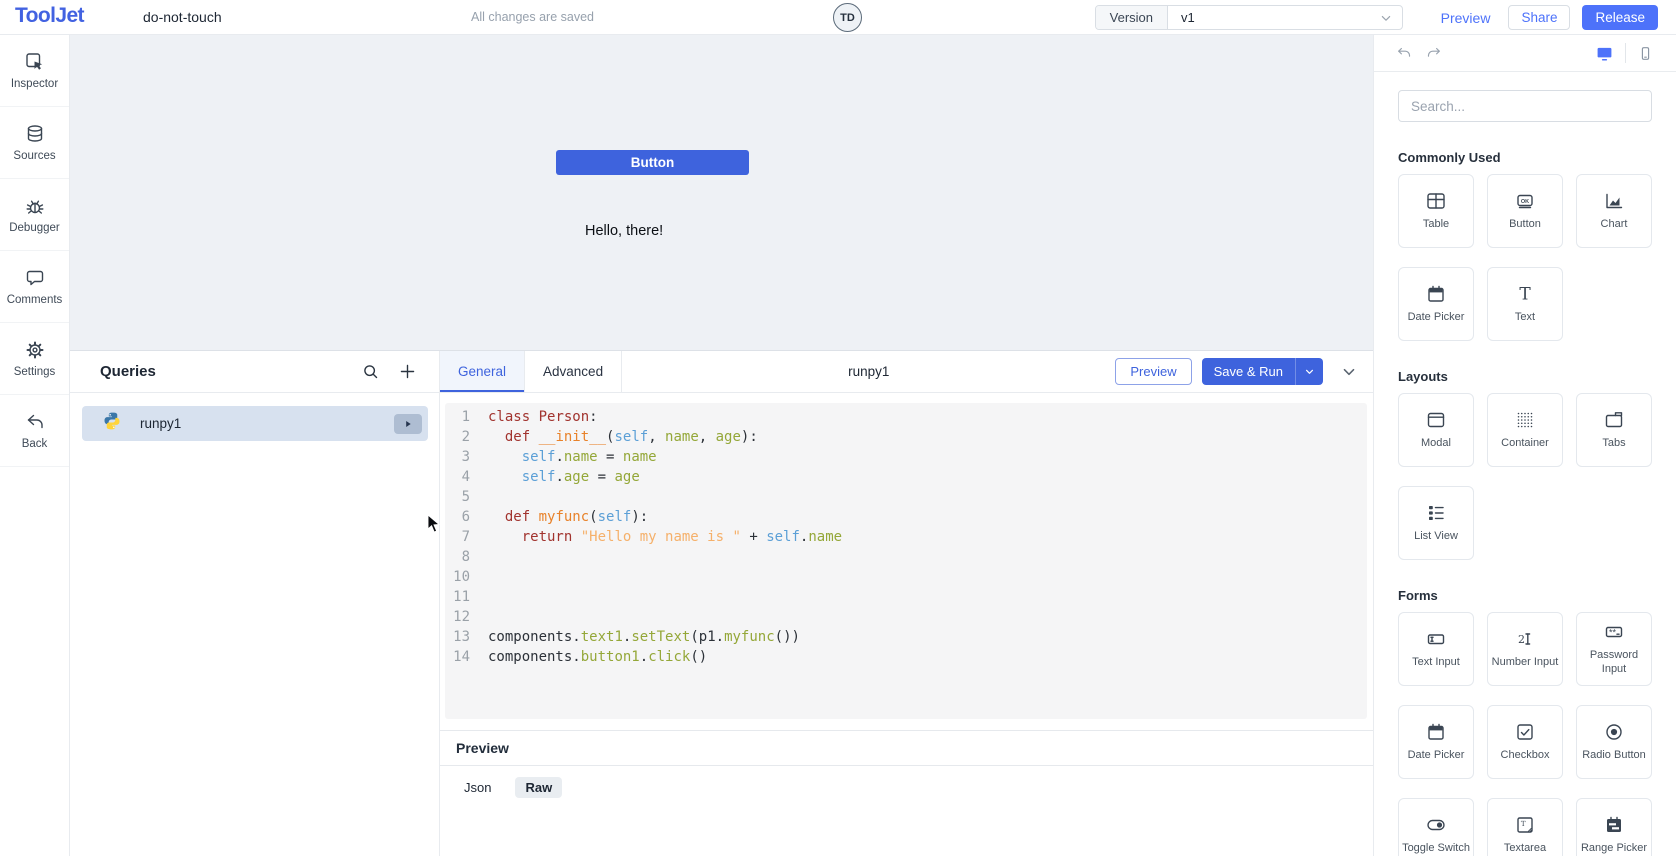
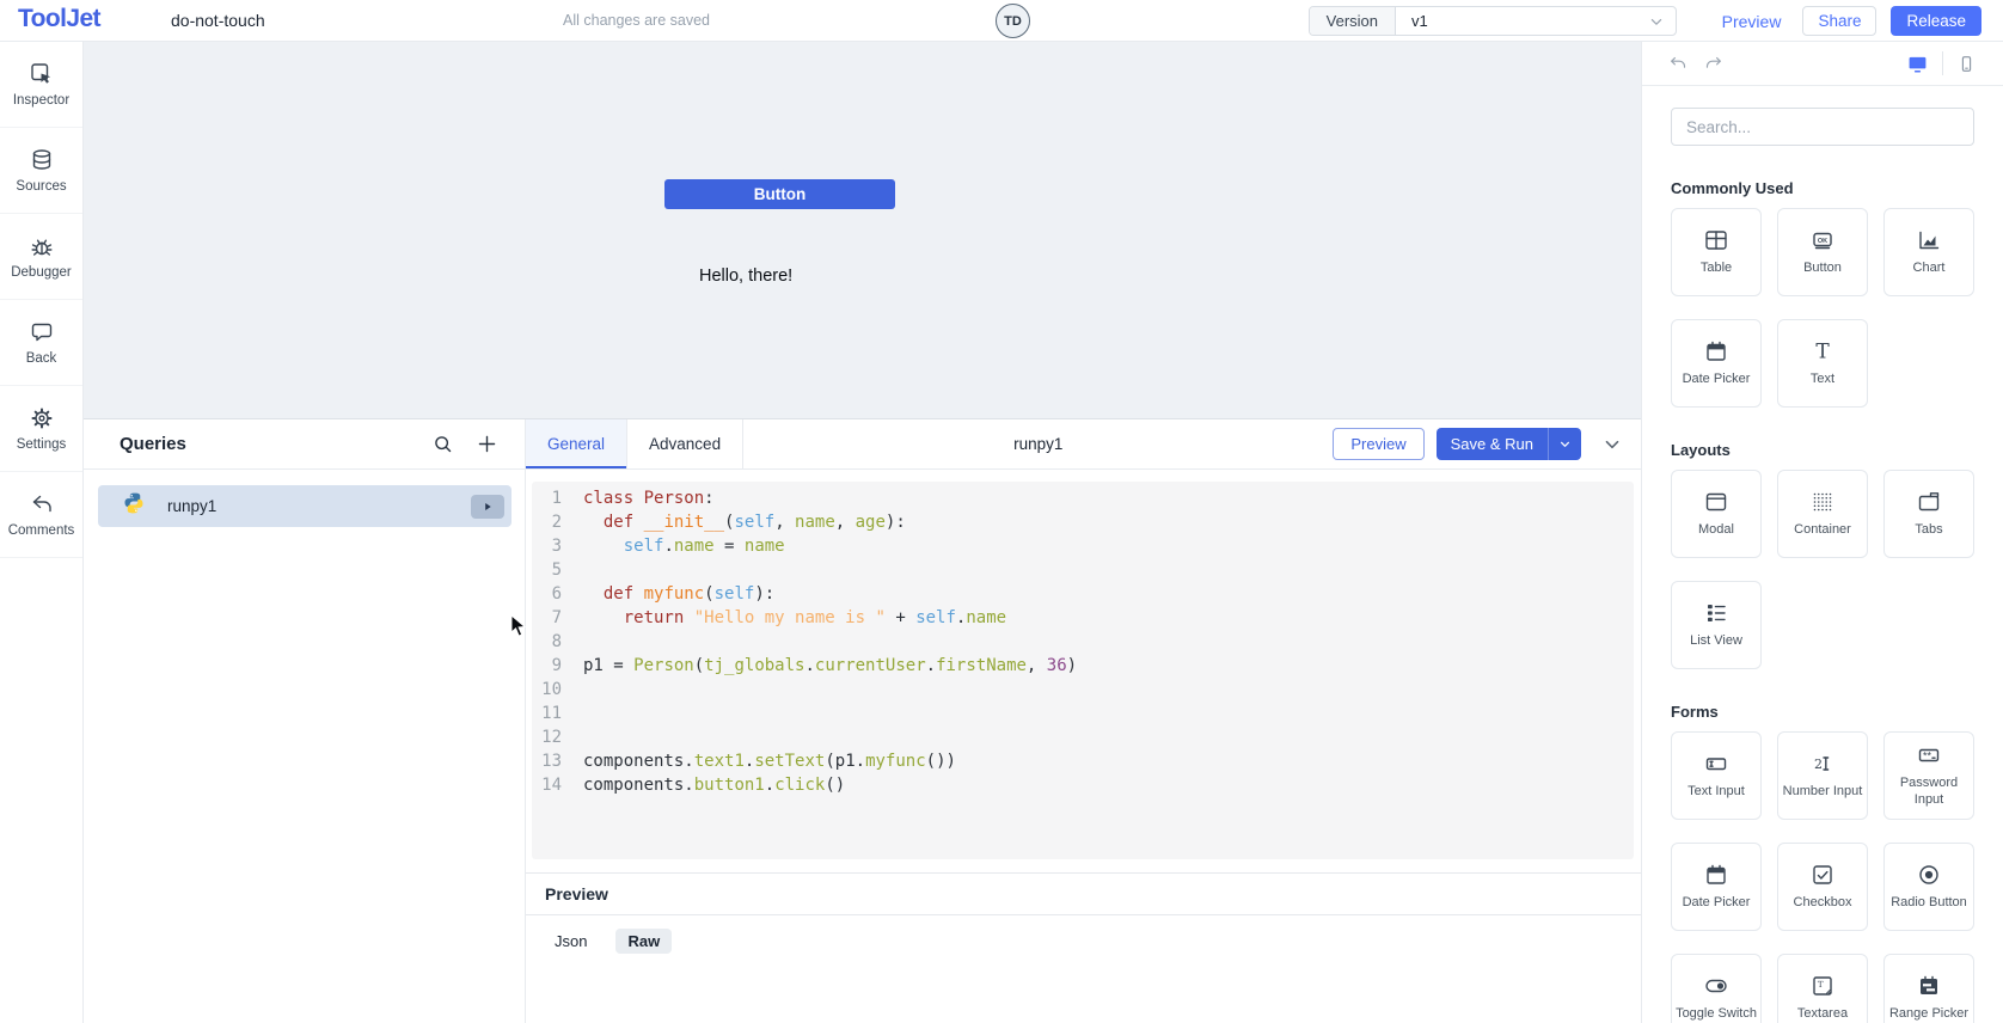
  ToolJet
  do-not-touch
  All changes are saved
  TD
  Version
  v1
  Preview
  Share
  Release
  Inspector
  Sources
  Debugger
- Comments
+ Back
  Settings
- Back
+ Comments
  Button
  Hello, there!
  Queries
  runpy1
  General
  Advanced
  runpy1
  Preview
  Save & Run
  1
  class Person:
  2
  def __init__(self, name, age):
  3
  self.name = name
- 4
- self.age = age
  5
  6
  def myfunc(self):
  7
  return "Hello my name is " + self.name
  8
+ 9
+ p1 = Person(tj_globals.currentUser.firstName, 36)
  10
  11
  12
  13
  components.text1.setText(p1.myfunc())
  14
  components.button1.click()
  Preview
  Json
  Raw
  Search...
  Commonly Used
  Table
  Button
  Chart
  Date Picker
  T
  Text
  Layouts
  Modal
  Container
  Tabs
  List View
  Forms
  Text Input
  2
  Number Input
  **
  Password Input
  Date Picker
  Checkbox
  Radio Button
  Toggle Switch
  T
  Textarea
  Range Picker
